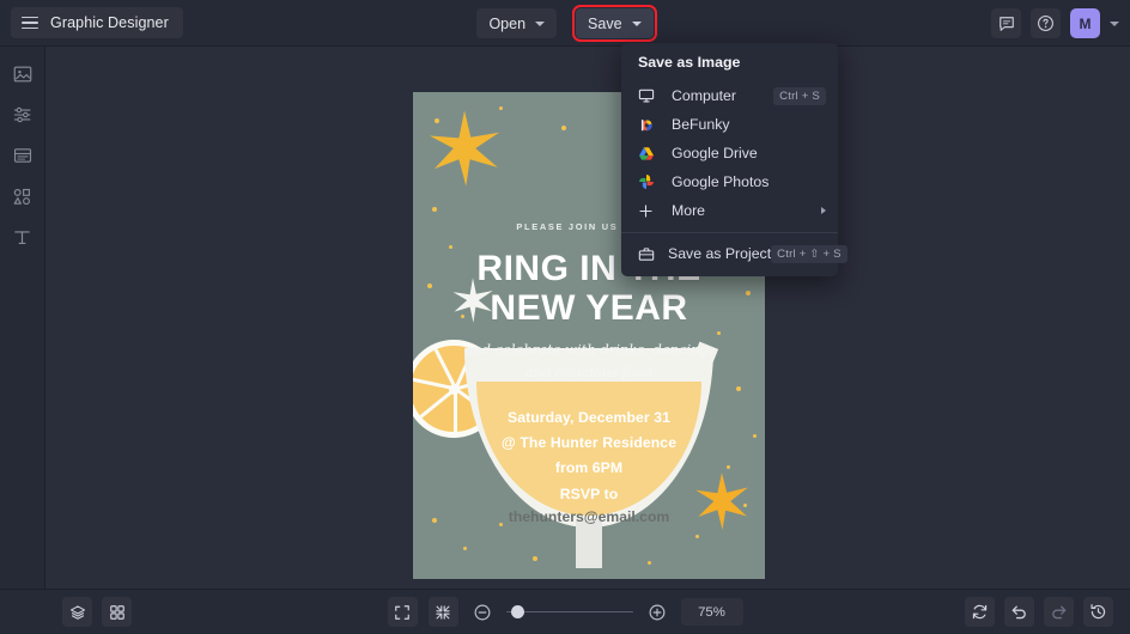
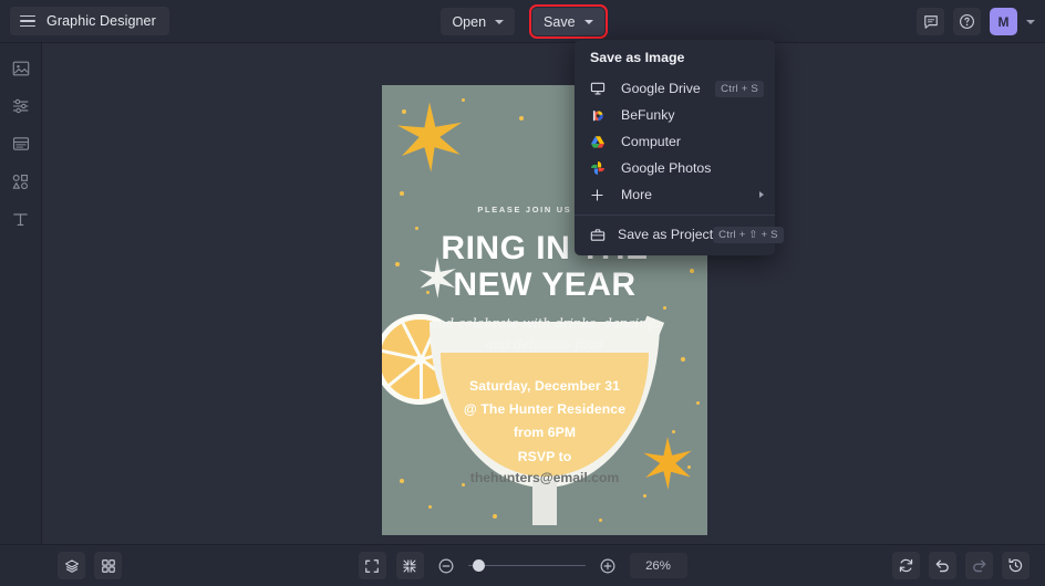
  Graphic Designer
  Open
  Save
  M
  PLEASE JOIN US
  NEW YEAR
  and celebrate with drinks, dancing,
  Saturday, December 31
  @ The Hunter Residence
  from 6PM
  RSVP to
  thehunters@email.com
  Save as Image
- Computer
+ Google Drive
  Ctrl + S
  BeFunky
- Google Drive
+ Computer
  Google Photos
  More
  Save as Project
  Ctrl + ⇧ + S
- 75%
+ 26%
